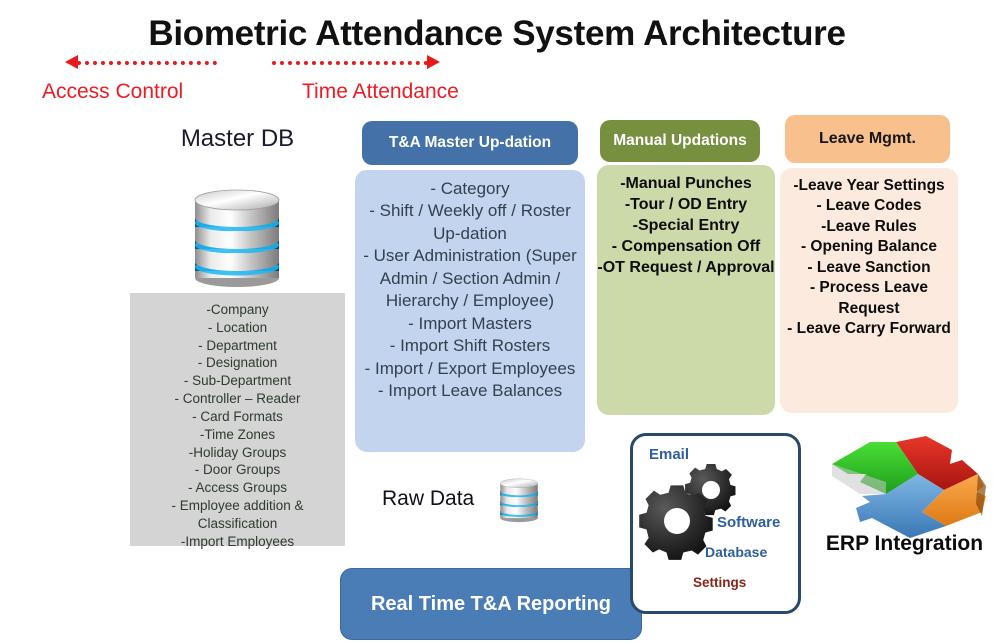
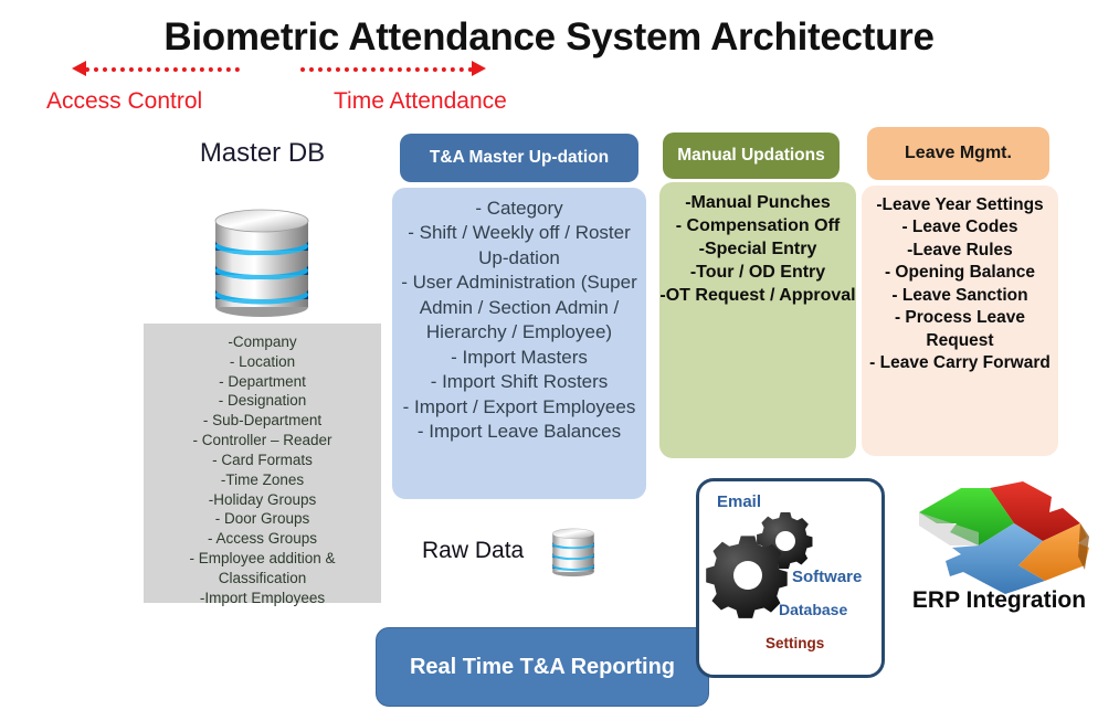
  Biometric Attendance System Architecture
  Access Control
  Time Attendance
  Master DB
  -Company
  - Location
  - Department
  - Designation
  - Sub-Department
  - Controller – Reader
  - Card Formats
  -Time Zones
  -Holiday Groups
  - Door Groups
  - Access Groups
  - Employee addition & Classification
  -Import Employees
  T&A Master Up-dation
  - Category
  - Shift / Weekly off / Roster Up-dation
  - User Administration (Super Admin / Section Admin / Hierarchy / Employee)
  - Import Masters
  - Import Shift Rosters
  - Import / Export Employees
  - Import Leave Balances
  Manual Updations
  -Manual Punches
- -Tour / OD Entry
+ - Compensation Off
  -Special Entry
- - Compensation Off
+ -Tour / OD Entry
  -OT Request / Approval
  Leave Mgmt.
  -Leave Year Settings
  - Leave Codes
  -Leave Rules
  - Opening Balance
  - Leave Sanction
  - Process Leave Request
  - Leave Carry Forward
  Raw Data
  Real Time T&A Reporting
  Email
  Software
  Database
  Settings
  ERP Integration
